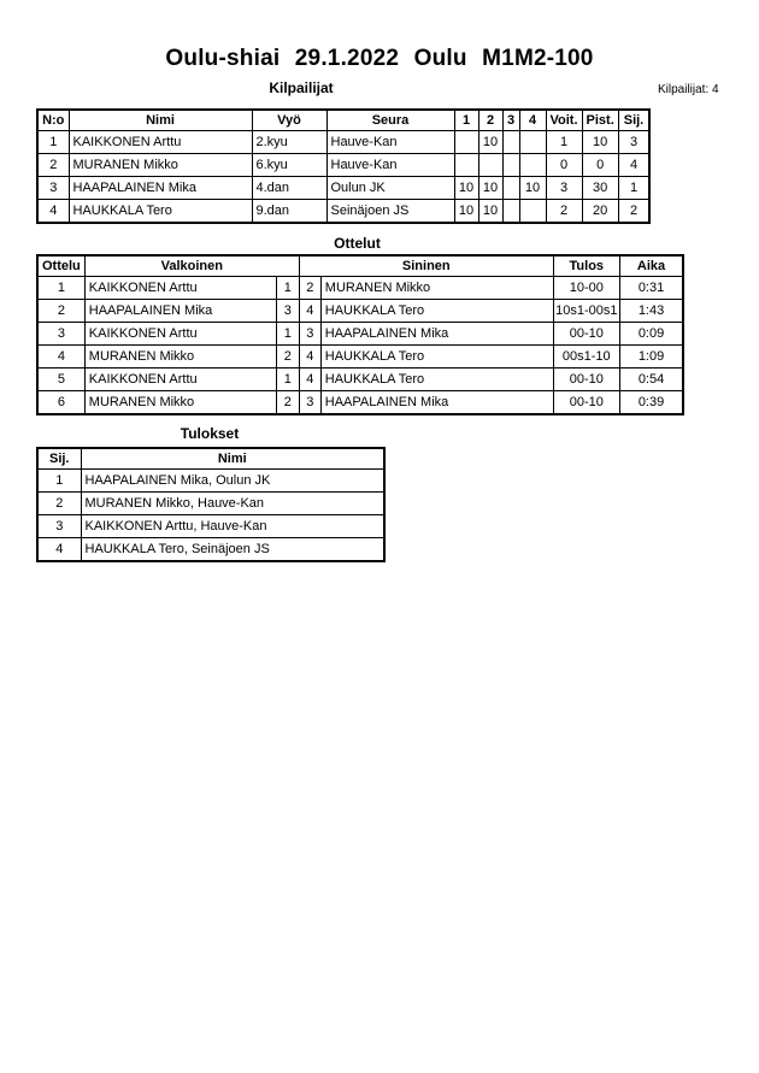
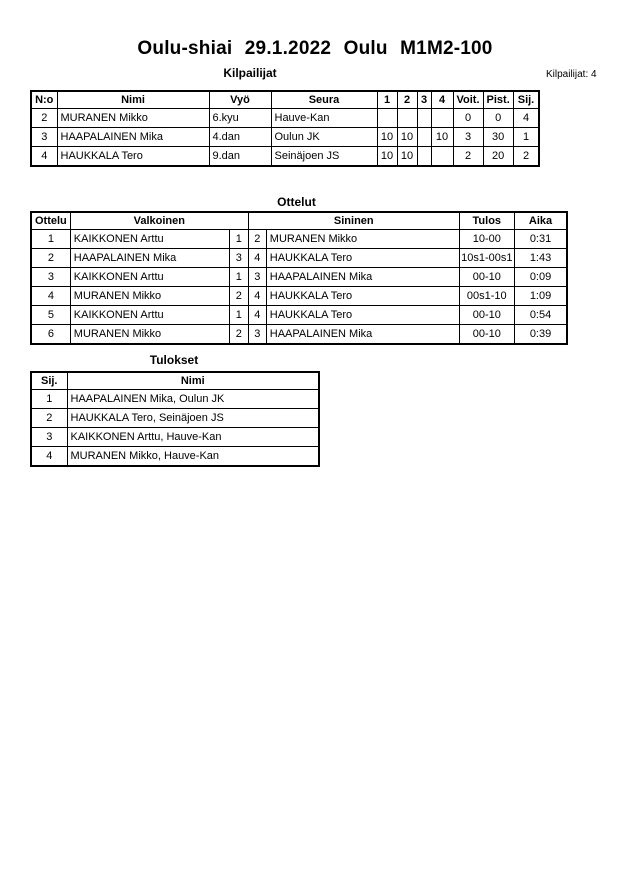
  Oulu-shiai 29.1.2022 Oulu M1M2-100
  Kilpailijat
  Kilpailijat: 4
  N:o	Nimi	Vyö	Seura	1	2	3	4	Voit.	Pist.	Sij.
- 1	KAIKKONEN Arttu	2.kyu	Hauve-Kan		10			1	10	3
  2	MURANEN Mikko	6.kyu	Hauve-Kan					0	0	4
  3	HAAPALAINEN Mika	4.dan	Oulun JK	10	10		10	3	30	1
  4	HAUKKALA Tero	9.dan	Seinäjoen JS	10	10			2	20	2
  Ottelut
  Ottelu	Valkoinen	Sininen	Tulos	Aika
  1	KAIKKONEN Arttu	1	2	MURANEN Mikko	10-00	0:31
  2	HAAPALAINEN Mika	3	4	HAUKKALA Tero	10s1-00s1	1:43
  3	KAIKKONEN Arttu	1	3	HAAPALAINEN Mika	00-10	0:09
  4	MURANEN Mikko	2	4	HAUKKALA Tero	00s1-10	1:09
  5	KAIKKONEN Arttu	1	4	HAUKKALA Tero	00-10	0:54
  6	MURANEN Mikko	2	3	HAAPALAINEN Mika	00-10	0:39
  Tulokset
  Sij.	Nimi
  1	HAAPALAINEN Mika, Oulun JK
- 2	MURANEN Mikko, Hauve-Kan
+ 2	HAUKKALA Tero, Seinäjoen JS
  3	KAIKKONEN Arttu, Hauve-Kan
- 4	HAUKKALA Tero, Seinäjoen JS
+ 4	MURANEN Mikko, Hauve-Kan
